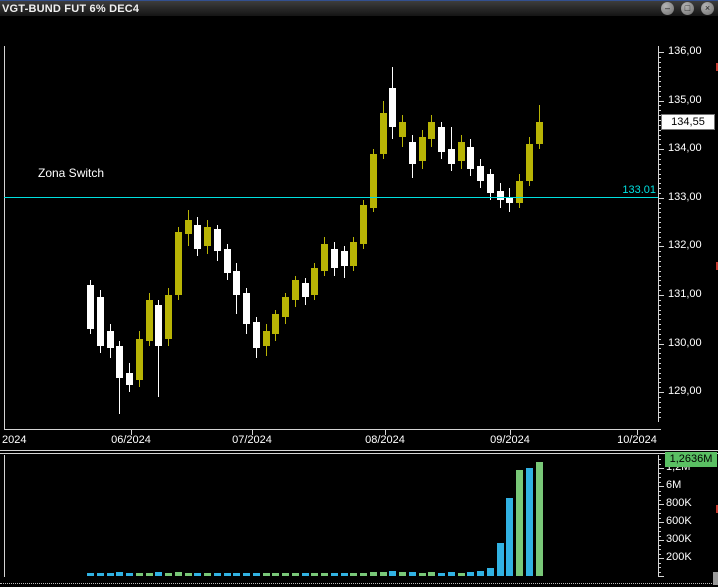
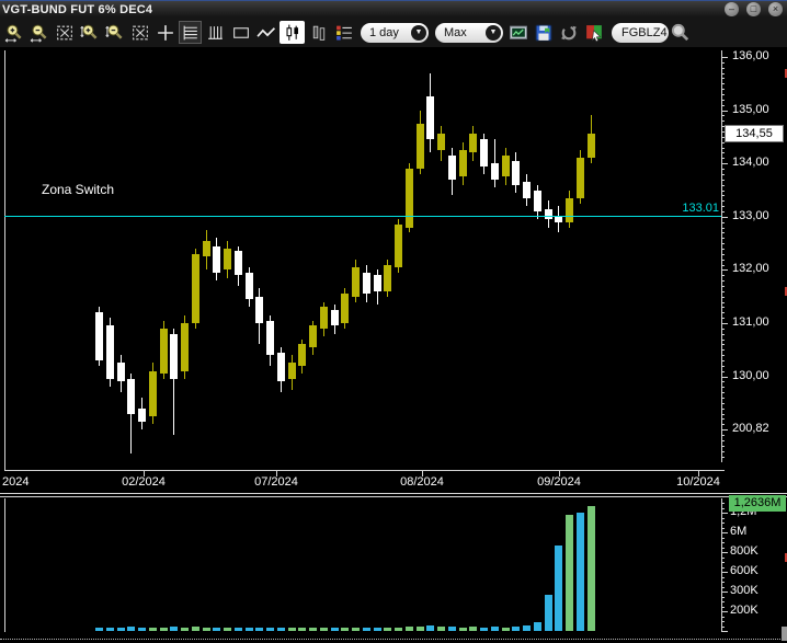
  VGT-BUND FUT 6% DEC4
  –
  □
  ×
+ 1 day
+ Max
+ FGBLZ4
  136,00
  135,00
  134,00
  133,00
  132,00
  131,00
  130,00
- 129,00
+ 200,82
  1,2M
  6M
  800K
  600K
  300K
  200K
  2024
- 06/2024
+ 02/2024
  07/2024
  08/2024
  09/2024
  10/2024
  Zona Switch
  133.01
  134,55
  1,2636M
